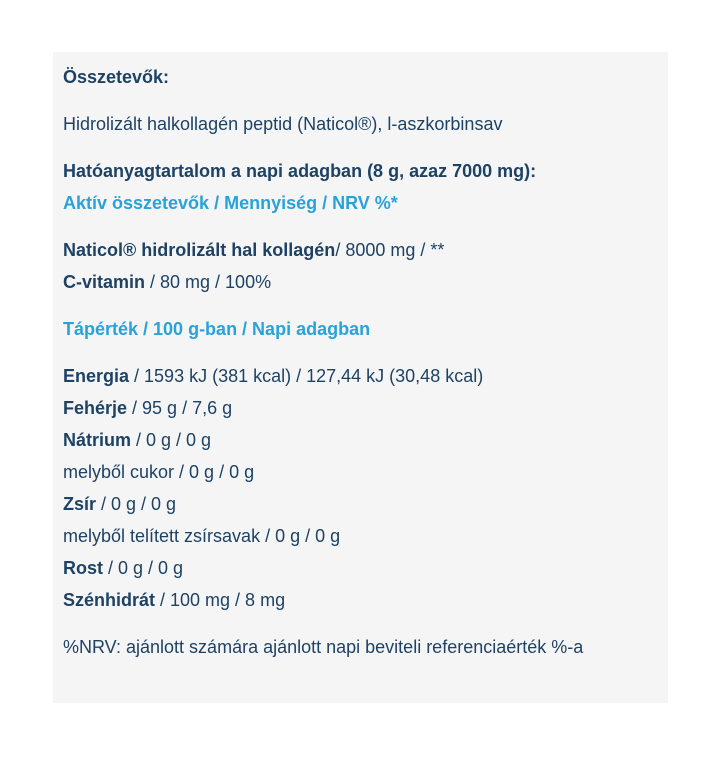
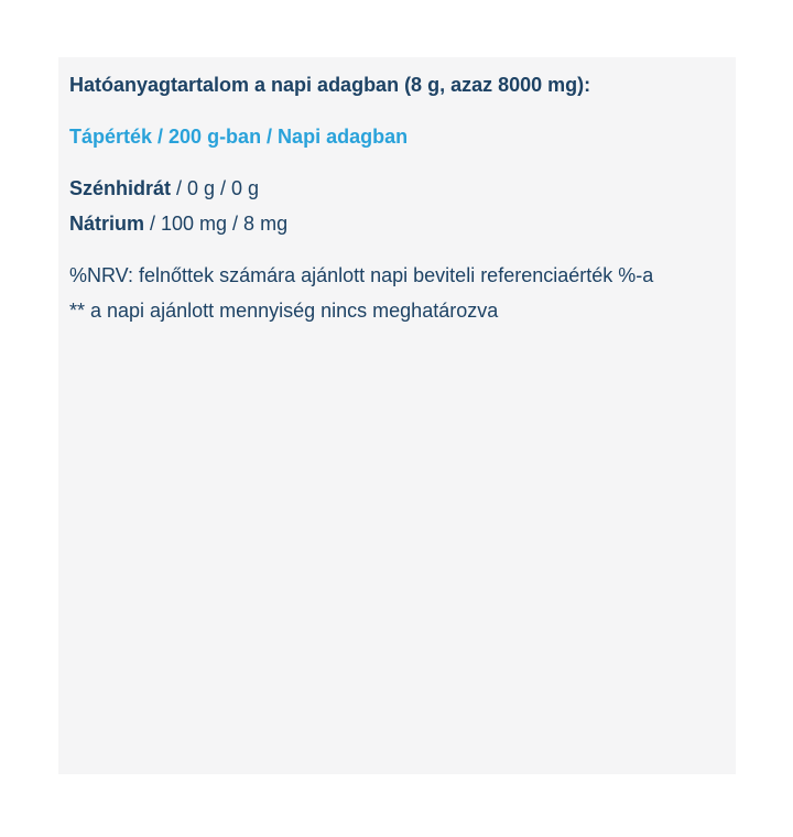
- Összetevők:
- Hidrolizált halkollagén peptid (Naticol®), l-aszkorbinsav
- Hatóanyagtartalom a napi adagban (8 g, azaz 7000 mg):
+ Hatóanyagtartalom a napi adagban (8 g, azaz 8000 mg):
- Aktív összetevők / Mennyiség / NRV %*
- Naticol® hidrolizált hal kollagén/ 8000 mg / **
- C-vitamin / 80 mg / 100%
- Tápérték / 100 g-ban / Napi adagban
+ Tápérték / 200 g-ban / Napi adagban
- Energia / 1593 kJ (381 kcal) / 127,44 kJ (30,48 kcal)
- Fehérje / 95 g / 7,6 g
- Nátrium / 0 g / 0 g
+ Szénhidrát / 0 g / 0 g
- melyből cukor / 0 g / 0 g
- Zsír / 0 g / 0 g
- melyből telített zsírsavak / 0 g / 0 g
- Rost / 0 g / 0 g
- Szénhidrát / 100 mg / 8 mg
+ Nátrium / 100 mg / 8 mg
- %NRV: ajánlott számára ajánlott napi beviteli referenciaérték %-a
+ %NRV: felnőttek számára ajánlott napi beviteli referenciaérték %-a
+ ** a napi ajánlott mennyiség nincs meghatározva
